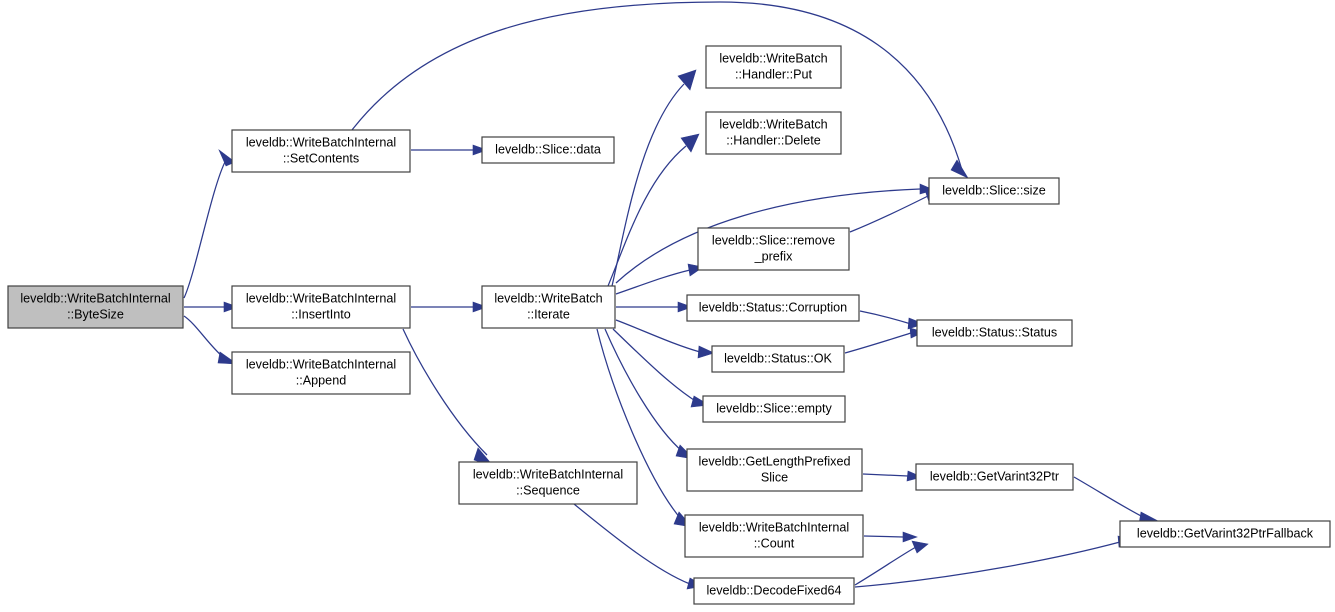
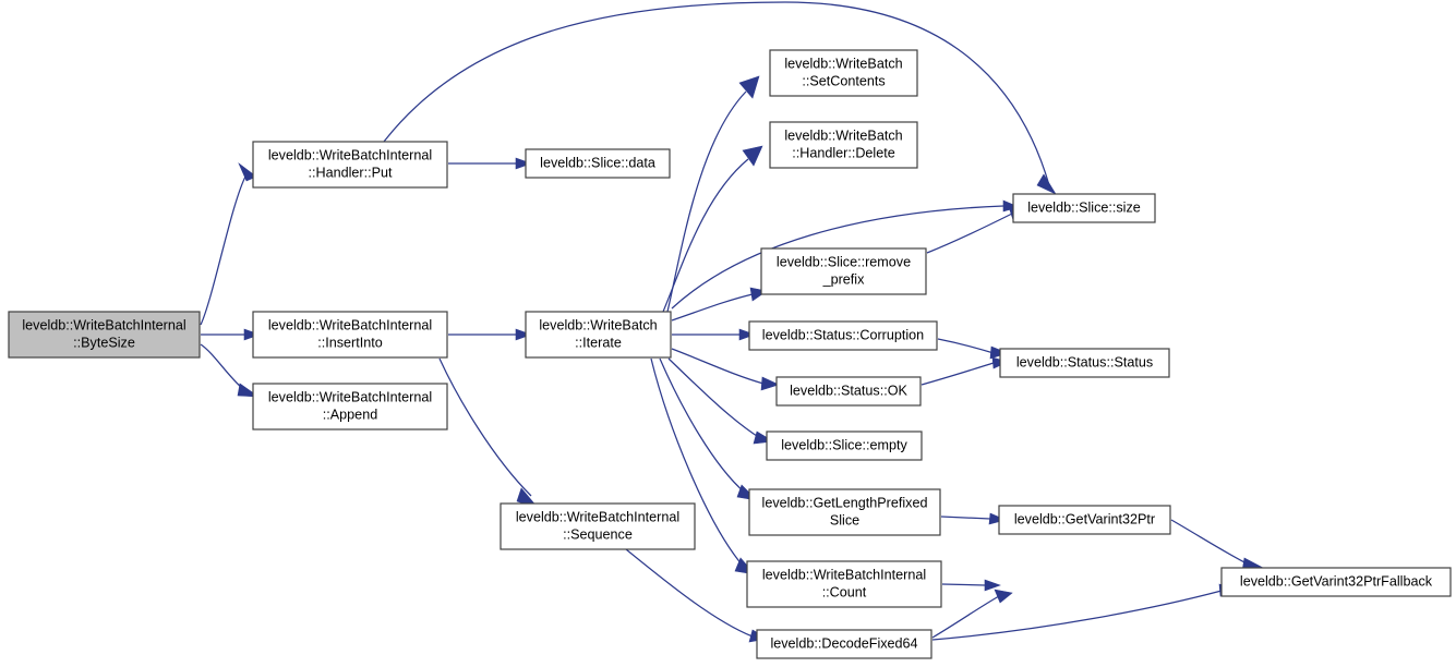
  leveldb::WriteBatchInternal
  ::ByteSize
  leveldb::WriteBatchInternal
- ::SetContents
+ ::Handler::Put
  leveldb::WriteBatchInternal
  ::InsertInto
  leveldb::WriteBatchInternal
  ::Append
  leveldb::Slice::data
  leveldb::WriteBatch
  ::Iterate
  leveldb::WriteBatchInternal
  ::Sequence
  leveldb::WriteBatch
- ::Handler::Put
+ ::SetContents
  leveldb::WriteBatch
  ::Handler::Delete
  leveldb::Slice::remove
  _prefix
  leveldb::Status::Corruption
  leveldb::Status::OK
  leveldb::Slice::empty
  leveldb::GetLengthPrefixed
  Slice
  leveldb::WriteBatchInternal
  ::Count
  leveldb::DecodeFixed64
  leveldb::Slice::size
  leveldb::Status::Status
  leveldb::GetVarint32Ptr
  leveldb::GetVarint32PtrFallback
